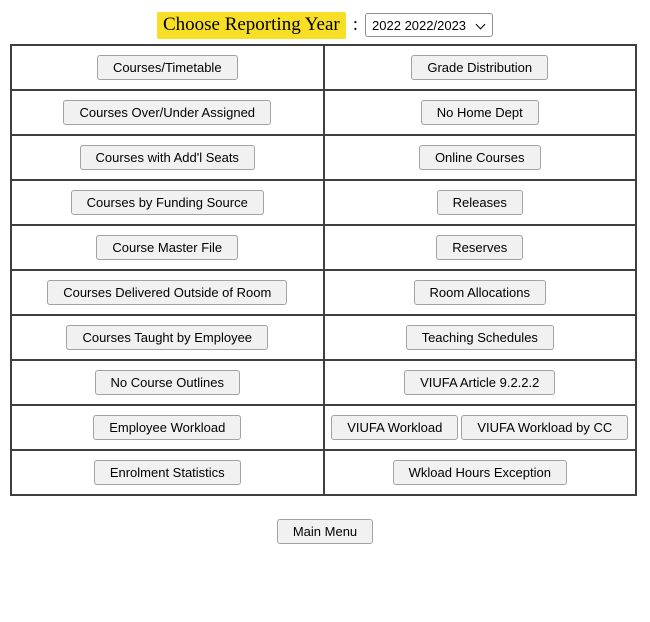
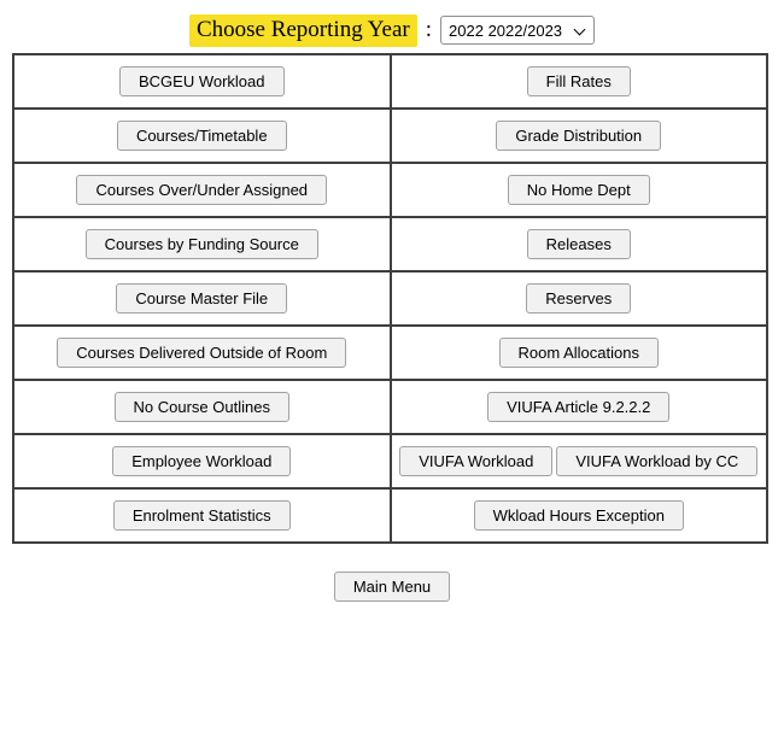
  Choose Reporting Year
  :
  2022 2022/2023
+ BCGEU Workload	Fill Rates
  Courses/Timetable	Grade Distribution
  Courses Over/Under Assigned	No Home Dept
- Courses with Add'l Seats	Online Courses
  Courses by Funding Source	Releases
  Course Master File	Reserves
  Courses Delivered Outside of Room	Room Allocations
- Courses Taught by Employee	Teaching Schedules
  No Course Outlines	VIUFA Article 9.2.2.2
  Employee Workload	VIUFA Workload VIUFA Workload by CC
  Enrolment Statistics	Wkload Hours Exception
  Main Menu
